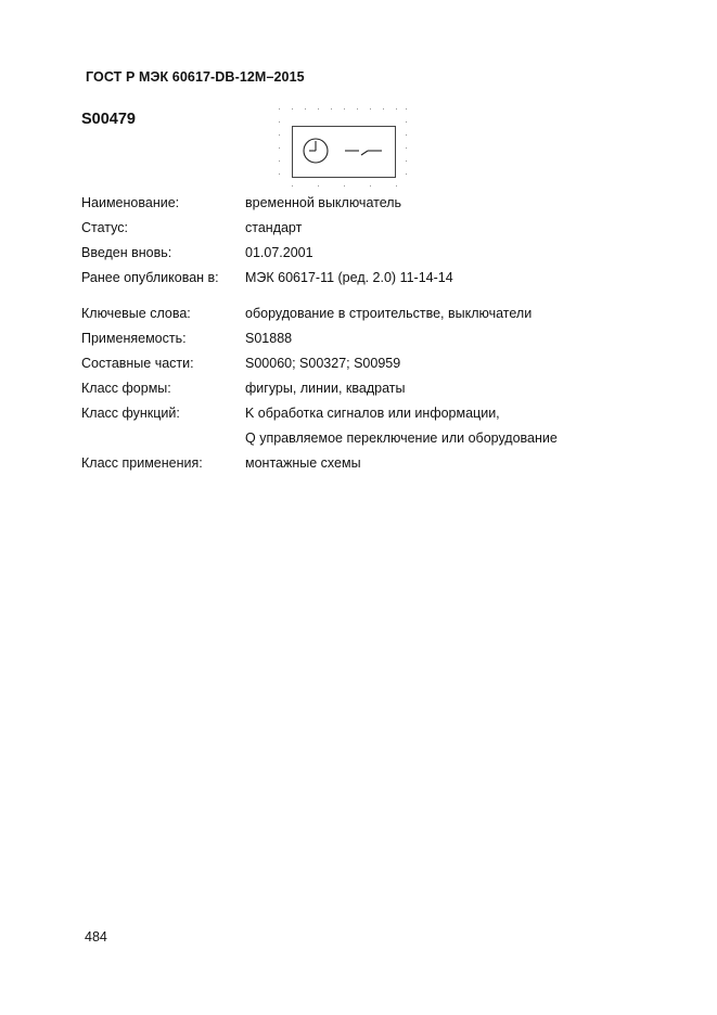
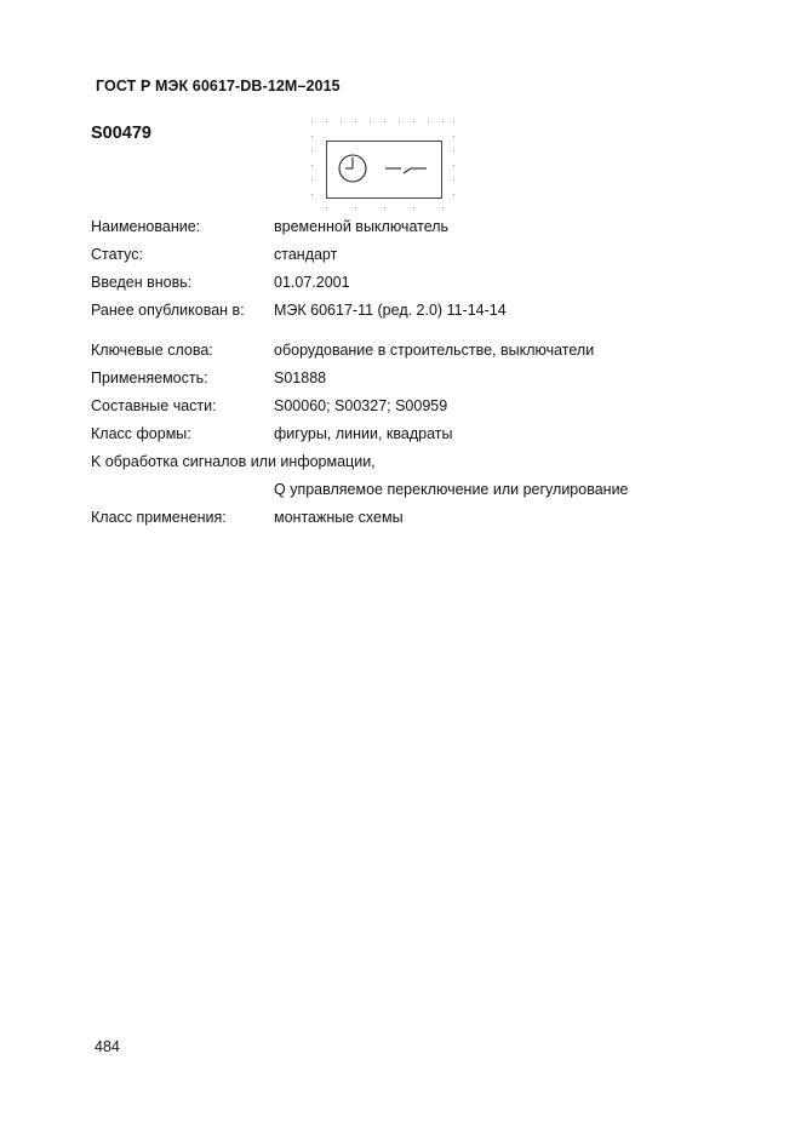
  ГОСТ Р МЭК 60617-DB-12M–2015
  S00479
  Наименование:
  временной выключатель
  Статус:
  стандарт
  Введен вновь:
  01.07.2001
  Ранее опубликован в:
  МЭК 60617-11 (ред. 2.0) 11-14-14
  Ключевые слова:
  оборудование в строительстве, выключатели
  Применяемость:
  S01888
  Составные части:
  S00060; S00327; S00959
  Класс формы:
  фигуры, линии, квадраты
- Класс функций:
  K обработка сигналов или информации,
- Q управляемое переключение или оборудование
+ Q управляемое переключение или регулирование
  Класс применения:
  монтажные схемы
  484
